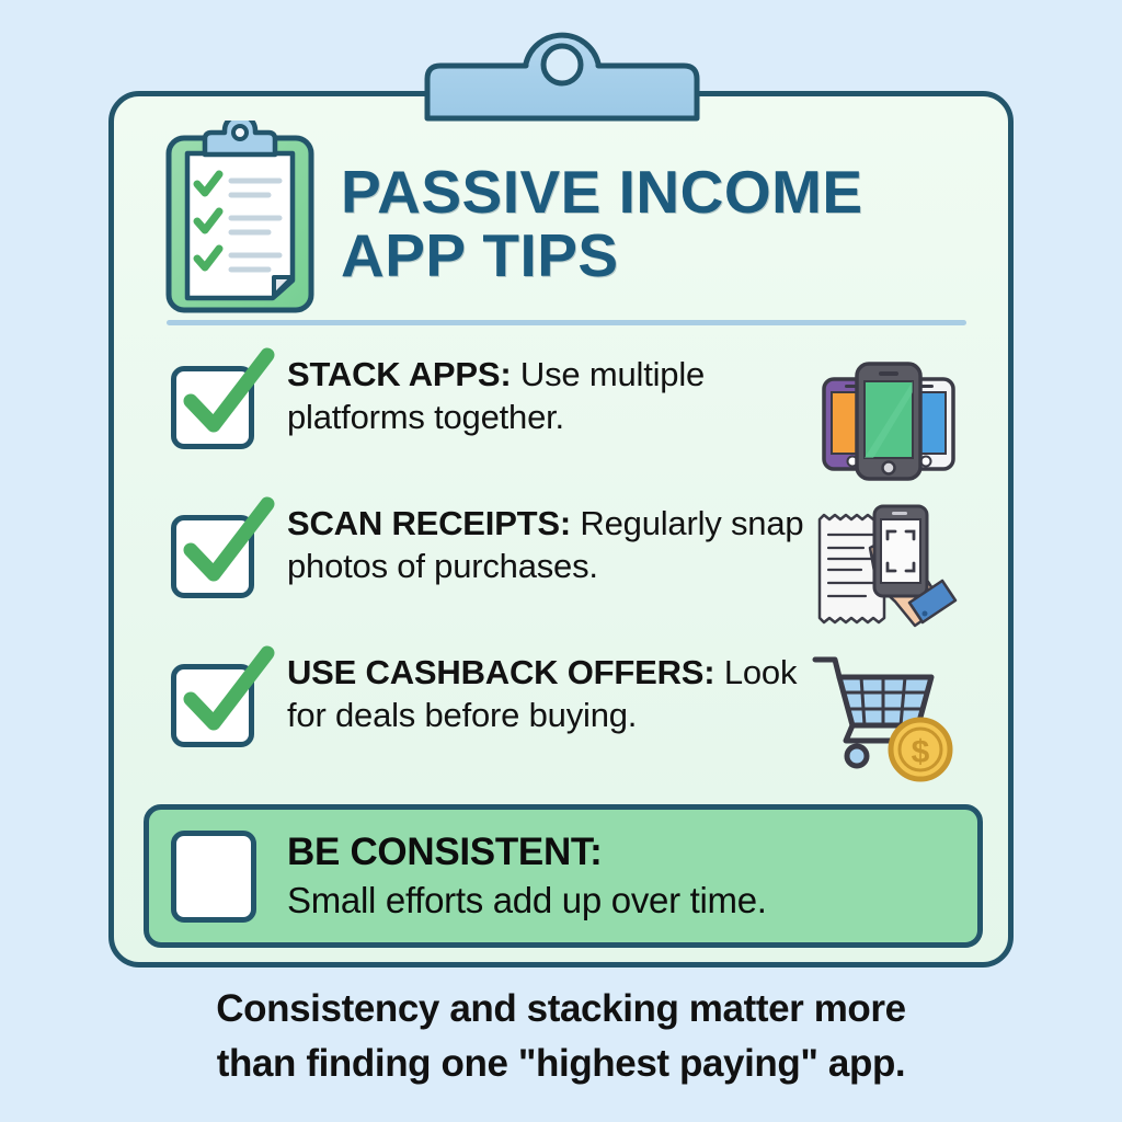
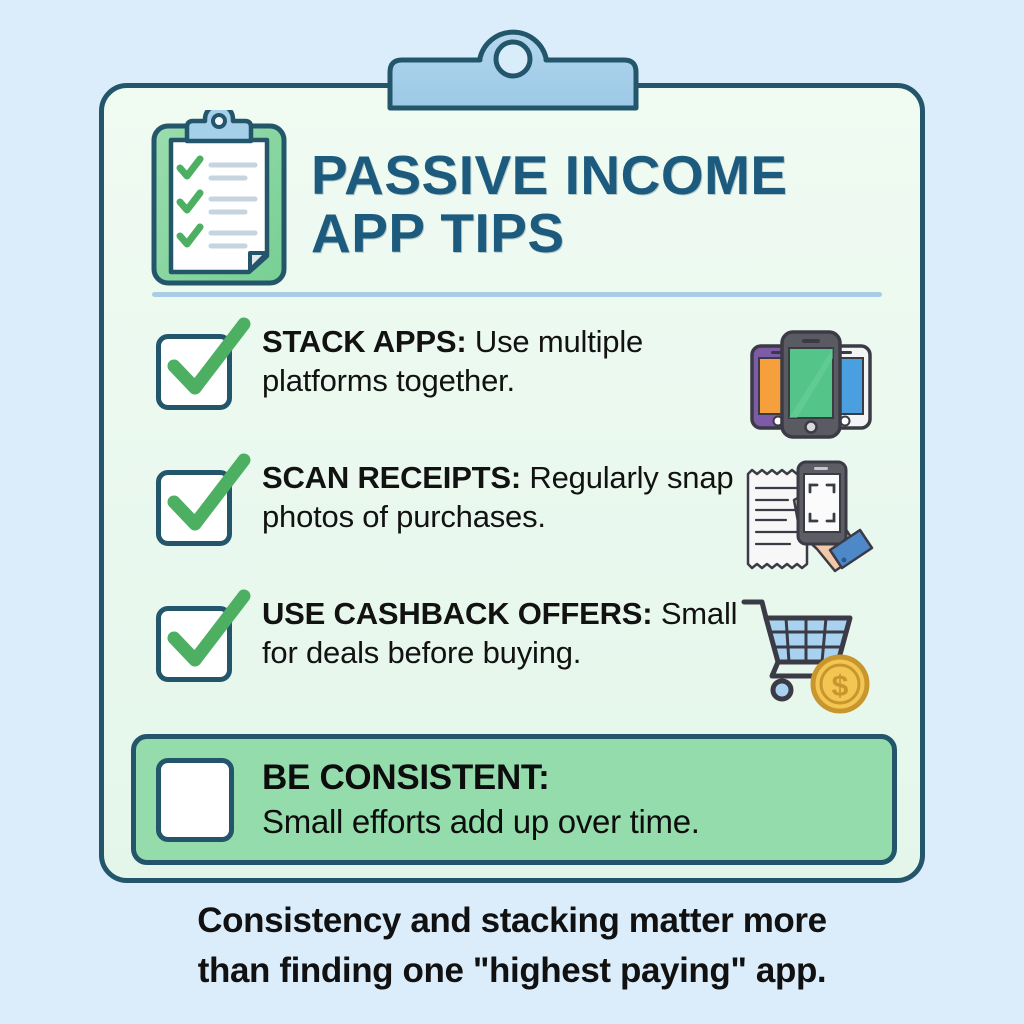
  PASSIVE INCOME
  APP TIPS
  STACK APPS: Use multiple platforms together.
  SCAN RECEIPTS: Regularly snap photos of purchases.
- USE CASHBACK OFFERS: Look for deals before buying.
+ USE CASHBACK OFFERS: Small for deals before buying.
  $
  BE CONSISTENT:
  Small efforts add up over time.
  Consistency and stacking matter more
  than finding one "highest paying" app.
